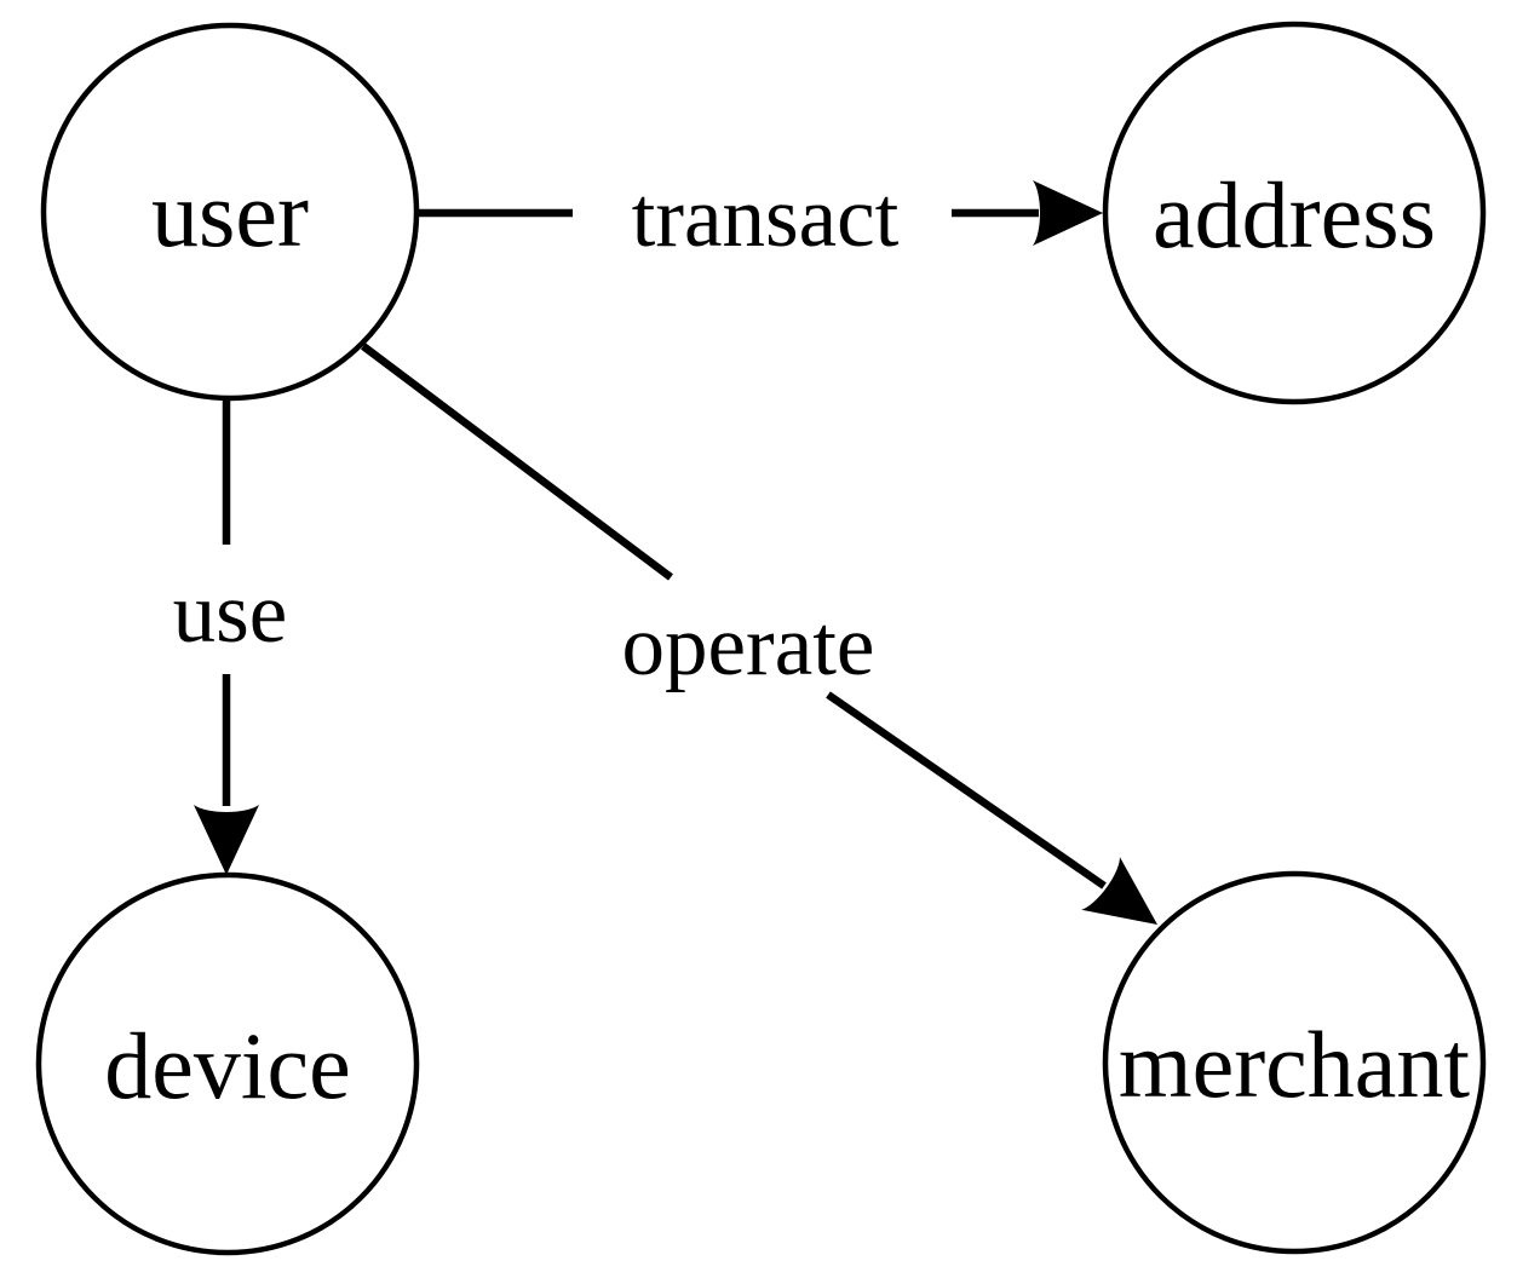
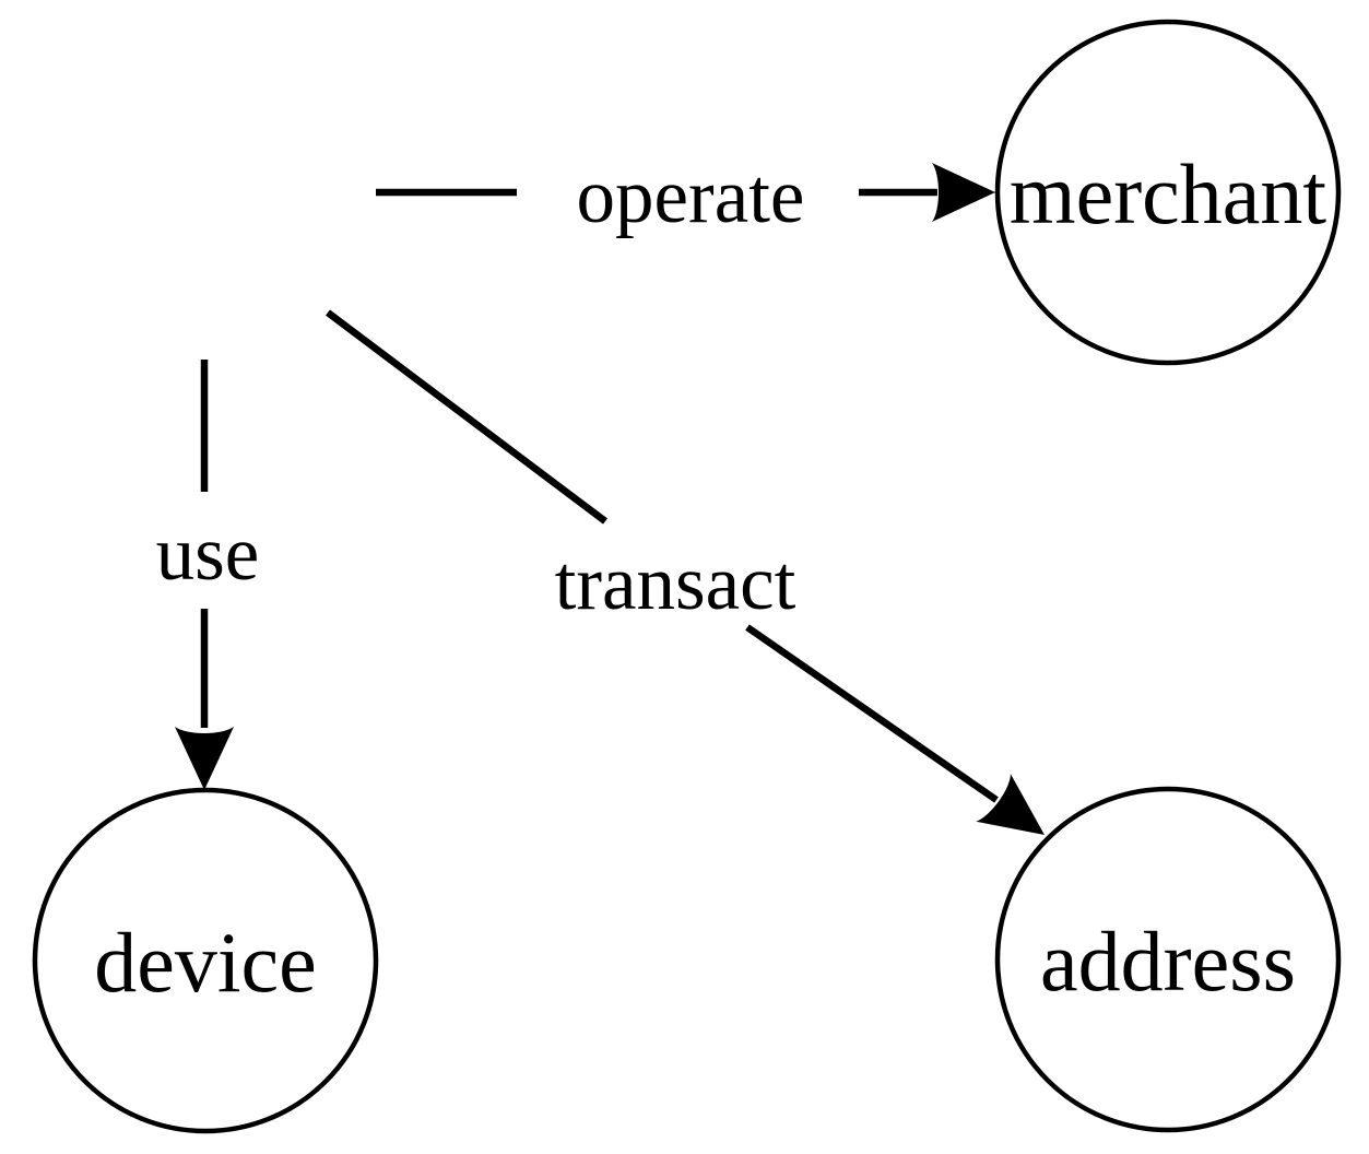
- transact
+ operate
  use
- operate
+ transact
- user
- address
+ merchant
  device
- merchant
+ address
